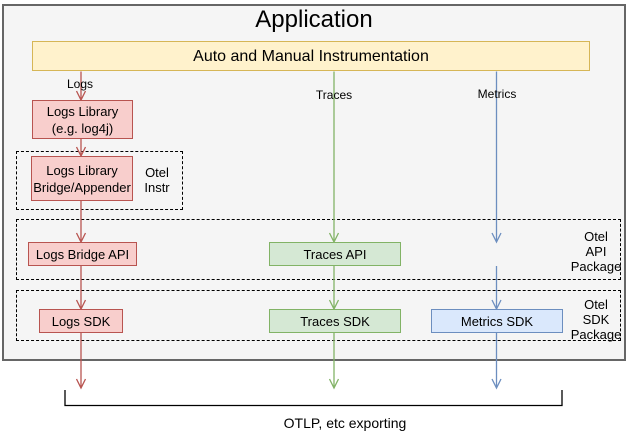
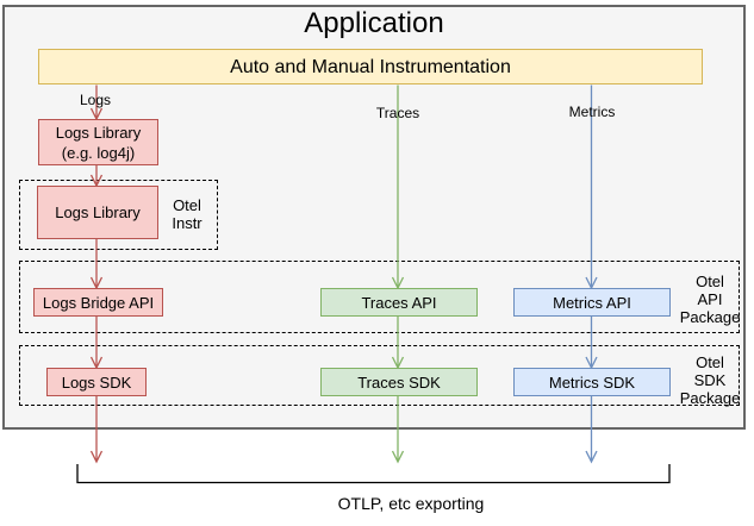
  Application
  Auto and Manual Instrumentation
  Logs Library
  (e.g. log4j)
  Logs Library
- Bridge/Appender
  Logs Bridge API
  Traces API
+ Metrics API
  Logs SDK
  Traces SDK
  Metrics SDK
  Logs
  Traces
  Metrics
  Otel
  Instr
  Otel
  API
  Package
  Otel
  SDK
  Package
  OTLP, etc exporting
